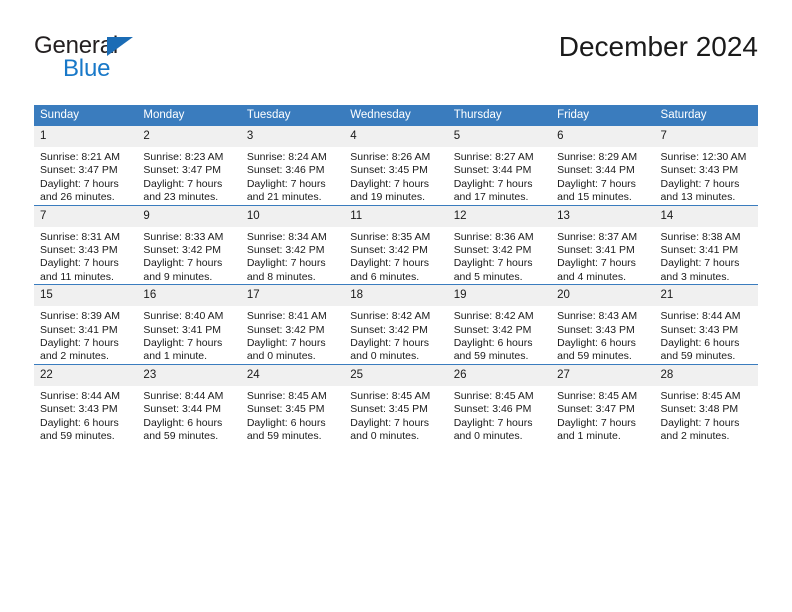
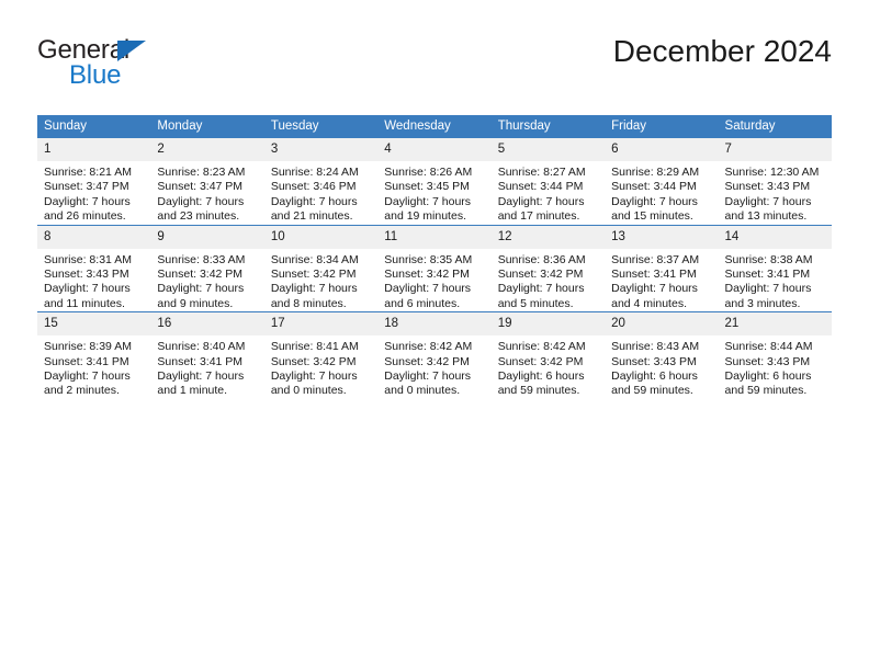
  General
  Blue
  December 2024
  Sunday	Monday	Tuesday	Wednesday	Thursday	Friday	Saturday
  1Sunrise: 8:21 AMSunset: 3:47 PMDaylight: 7 hoursand 26 minutes.	2Sunrise: 8:23 AMSunset: 3:47 PMDaylight: 7 hoursand 23 minutes.	3Sunrise: 8:24 AMSunset: 3:46 PMDaylight: 7 hoursand 21 minutes.	4Sunrise: 8:26 AMSunset: 3:45 PMDaylight: 7 hoursand 19 minutes.	5Sunrise: 8:27 AMSunset: 3:44 PMDaylight: 7 hoursand 17 minutes.	6Sunrise: 8:29 AMSunset: 3:44 PMDaylight: 7 hoursand 15 minutes.	7Sunrise: 12:30 AMSunset: 3:43 PMDaylight: 7 hoursand 13 minutes.
- 7Sunrise: 8:31 AMSunset: 3:43 PMDaylight: 7 hoursand 11 minutes.	9Sunrise: 8:33 AMSunset: 3:42 PMDaylight: 7 hoursand 9 minutes.	10Sunrise: 8:34 AMSunset: 3:42 PMDaylight: 7 hoursand 8 minutes.	11Sunrise: 8:35 AMSunset: 3:42 PMDaylight: 7 hoursand 6 minutes.	12Sunrise: 8:36 AMSunset: 3:42 PMDaylight: 7 hoursand 5 minutes.	13Sunrise: 8:37 AMSunset: 3:41 PMDaylight: 7 hoursand 4 minutes.	14Sunrise: 8:38 AMSunset: 3:41 PMDaylight: 7 hoursand 3 minutes.
+ 8Sunrise: 8:31 AMSunset: 3:43 PMDaylight: 7 hoursand 11 minutes.	9Sunrise: 8:33 AMSunset: 3:42 PMDaylight: 7 hoursand 9 minutes.	10Sunrise: 8:34 AMSunset: 3:42 PMDaylight: 7 hoursand 8 minutes.	11Sunrise: 8:35 AMSunset: 3:42 PMDaylight: 7 hoursand 6 minutes.	12Sunrise: 8:36 AMSunset: 3:42 PMDaylight: 7 hoursand 5 minutes.	13Sunrise: 8:37 AMSunset: 3:41 PMDaylight: 7 hoursand 4 minutes.	14Sunrise: 8:38 AMSunset: 3:41 PMDaylight: 7 hoursand 3 minutes.
  15Sunrise: 8:39 AMSunset: 3:41 PMDaylight: 7 hoursand 2 minutes.	16Sunrise: 8:40 AMSunset: 3:41 PMDaylight: 7 hoursand 1 minute.	17Sunrise: 8:41 AMSunset: 3:42 PMDaylight: 7 hoursand 0 minutes.	18Sunrise: 8:42 AMSunset: 3:42 PMDaylight: 7 hoursand 0 minutes.	19Sunrise: 8:42 AMSunset: 3:42 PMDaylight: 6 hoursand 59 minutes.	20Sunrise: 8:43 AMSunset: 3:43 PMDaylight: 6 hoursand 59 minutes.	21Sunrise: 8:44 AMSunset: 3:43 PMDaylight: 6 hoursand 59 minutes.
- 22Sunrise: 8:44 AMSunset: 3:43 PMDaylight: 6 hoursand 59 minutes.	23Sunrise: 8:44 AMSunset: 3:44 PMDaylight: 6 hoursand 59 minutes.	24Sunrise: 8:45 AMSunset: 3:45 PMDaylight: 6 hoursand 59 minutes.	25Sunrise: 8:45 AMSunset: 3:45 PMDaylight: 7 hoursand 0 minutes.	26Sunrise: 8:45 AMSunset: 3:46 PMDaylight: 7 hoursand 0 minutes.	27Sunrise: 8:45 AMSunset: 3:47 PMDaylight: 7 hoursand 1 minute.	28Sunrise: 8:45 AMSunset: 3:48 PMDaylight: 7 hoursand 2 minutes.
